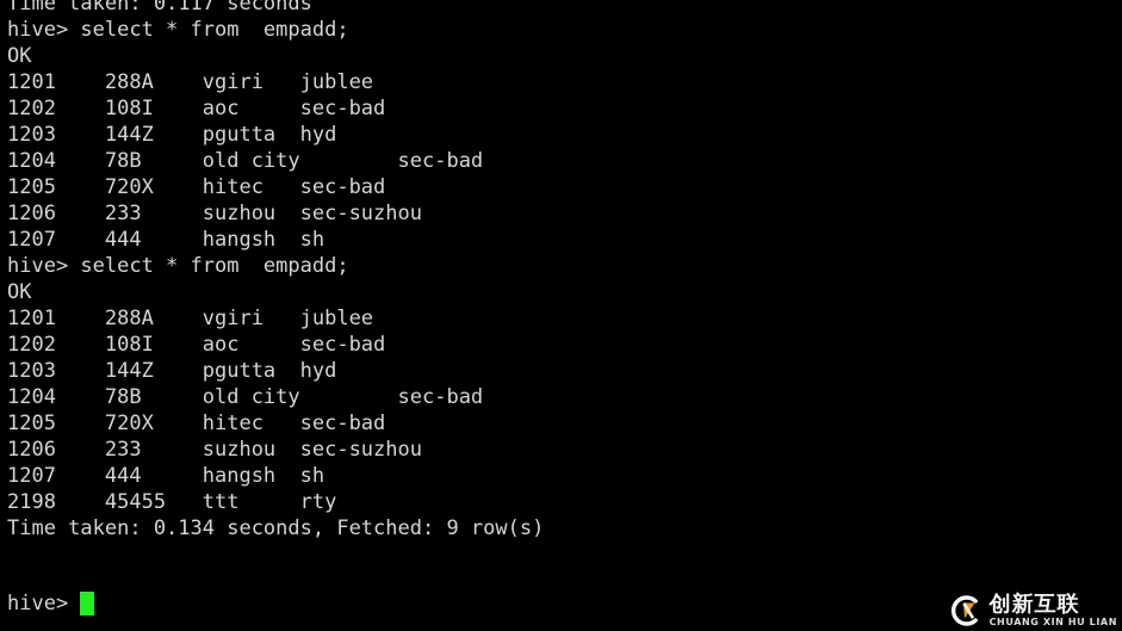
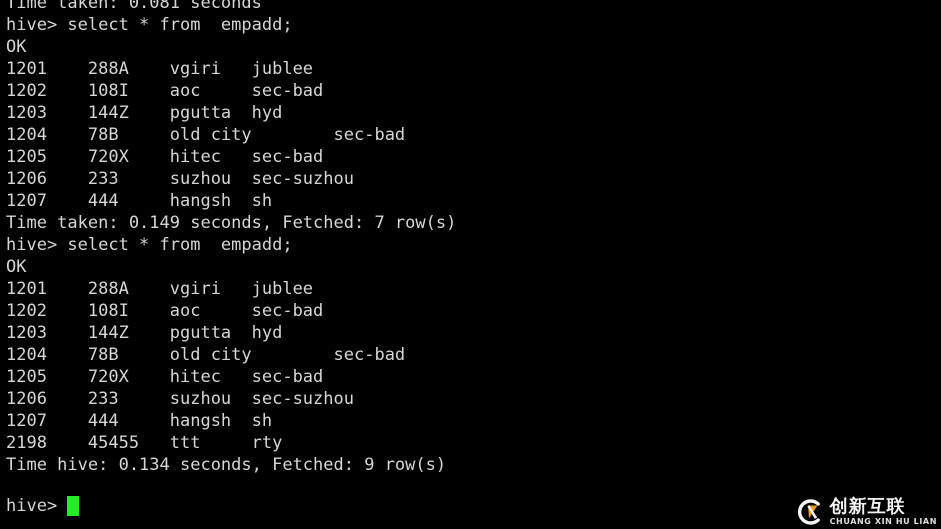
- Time taken: 0.117 seconds
+ Time taken: 0.081 seconds
  hive> select * from empadd;
  OK
  1201 288A vgiri jublee
  1202 108I aoc sec-bad
  1203 144Z pgutta hyd
  1204 78B old city sec-bad
  1205 720X hitec sec-bad
  1206 233 suzhou sec-suzhou
  1207 444 hangsh sh
+ Time taken: 0.149 seconds, Fetched: 7 row(s)
  hive> select * from empadd;
  OK
  1201 288A vgiri jublee
  1202 108I aoc sec-bad
  1203 144Z pgutta hyd
  1204 78B old city sec-bad
  1205 720X hitec sec-bad
  1206 233 suzhou sec-suzhou
  1207 444 hangsh sh
  2198 45455 ttt rty
- Time taken: 0.134 seconds, Fetched: 9 row(s)
+ Time hive: 0.134 seconds, Fetched: 9 row(s)
  hive>
  创新互联
  CHUANG XIN HU LIAN
